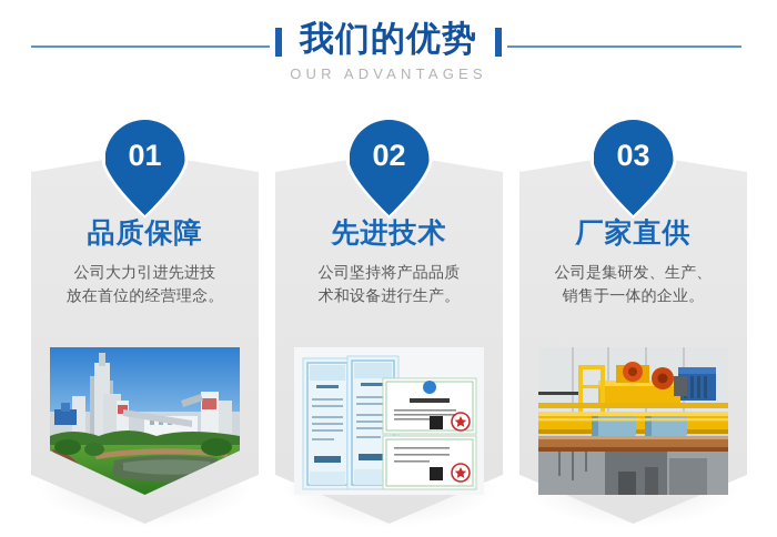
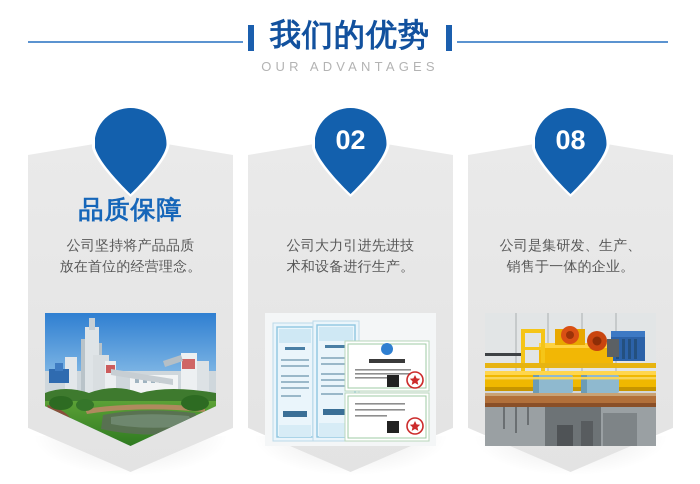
  我们的优势
  OUR ADVANTAGES
- 01
  品质保障
- 公司大力引进先进技
+ 公司坚持将产品品质
  放在首位的经营理念。
  02
- 先进技术
- 公司坚持将产品品质
+ 公司大力引进先进技
  术和设备进行生产。
- 03
+ 08
- 厂家直供
  公司是集研发、生产、
  销售于一体的企业。
